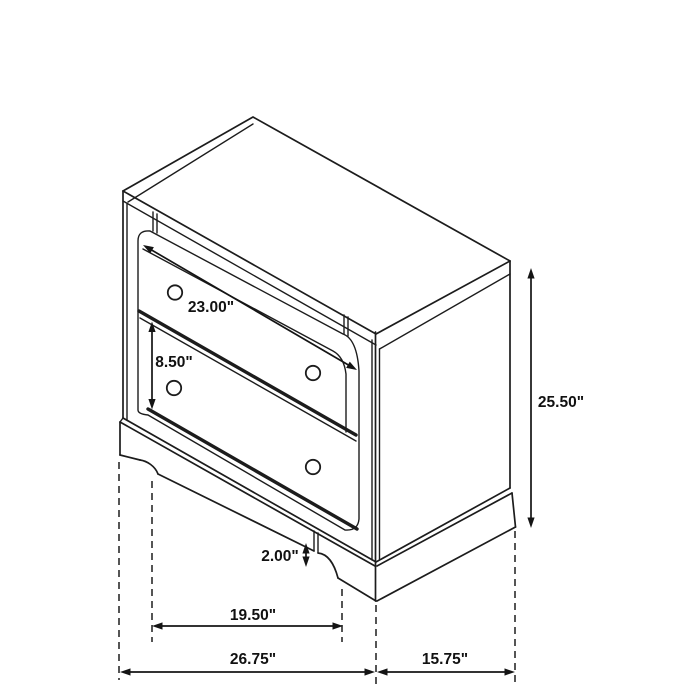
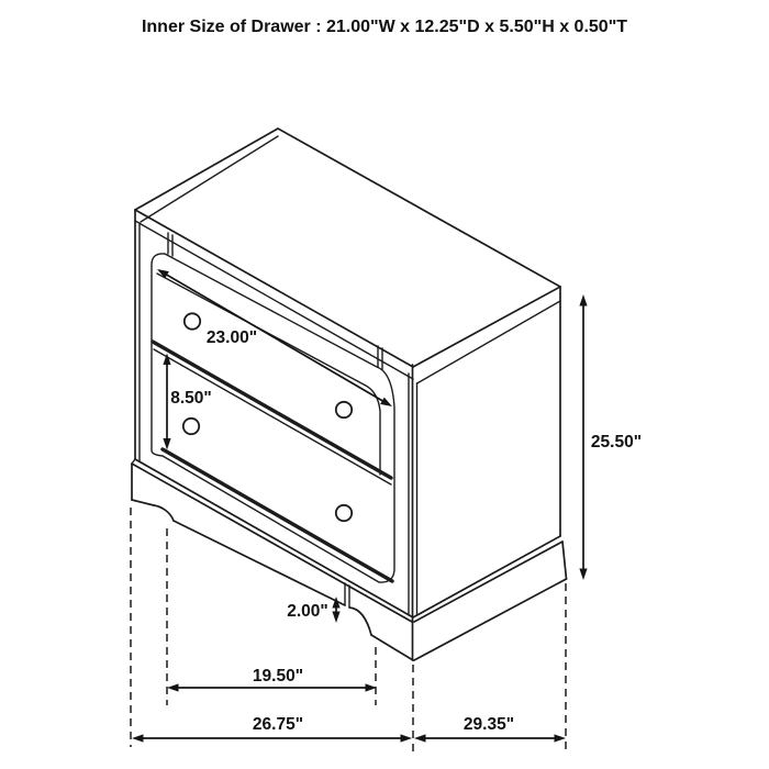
+ Inner Size of Drawer : 21.00"W x 12.25"D x 5.50"H x 0.50"T
  23.00"
  8.50"
  25.50"
  2.00"
  19.50"
  26.75"
- 15.75"
+ 29.35"
